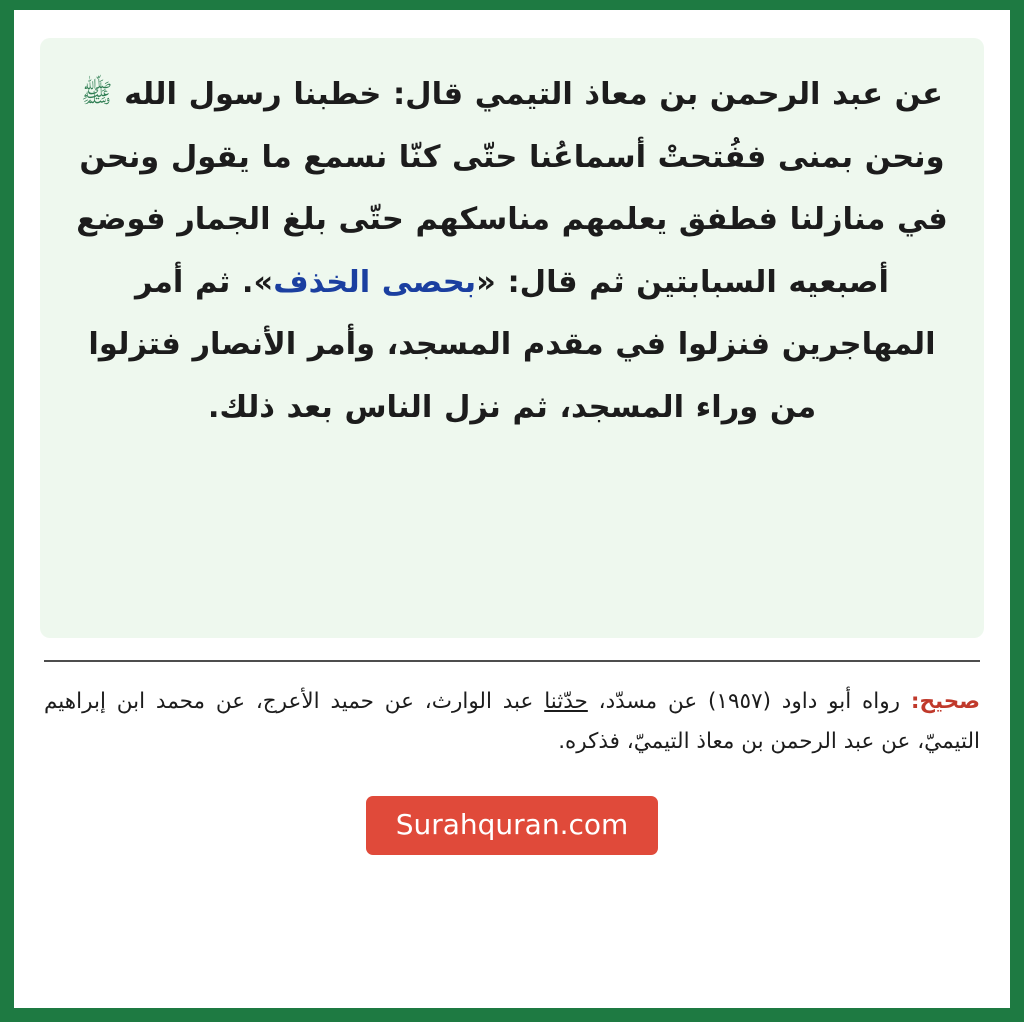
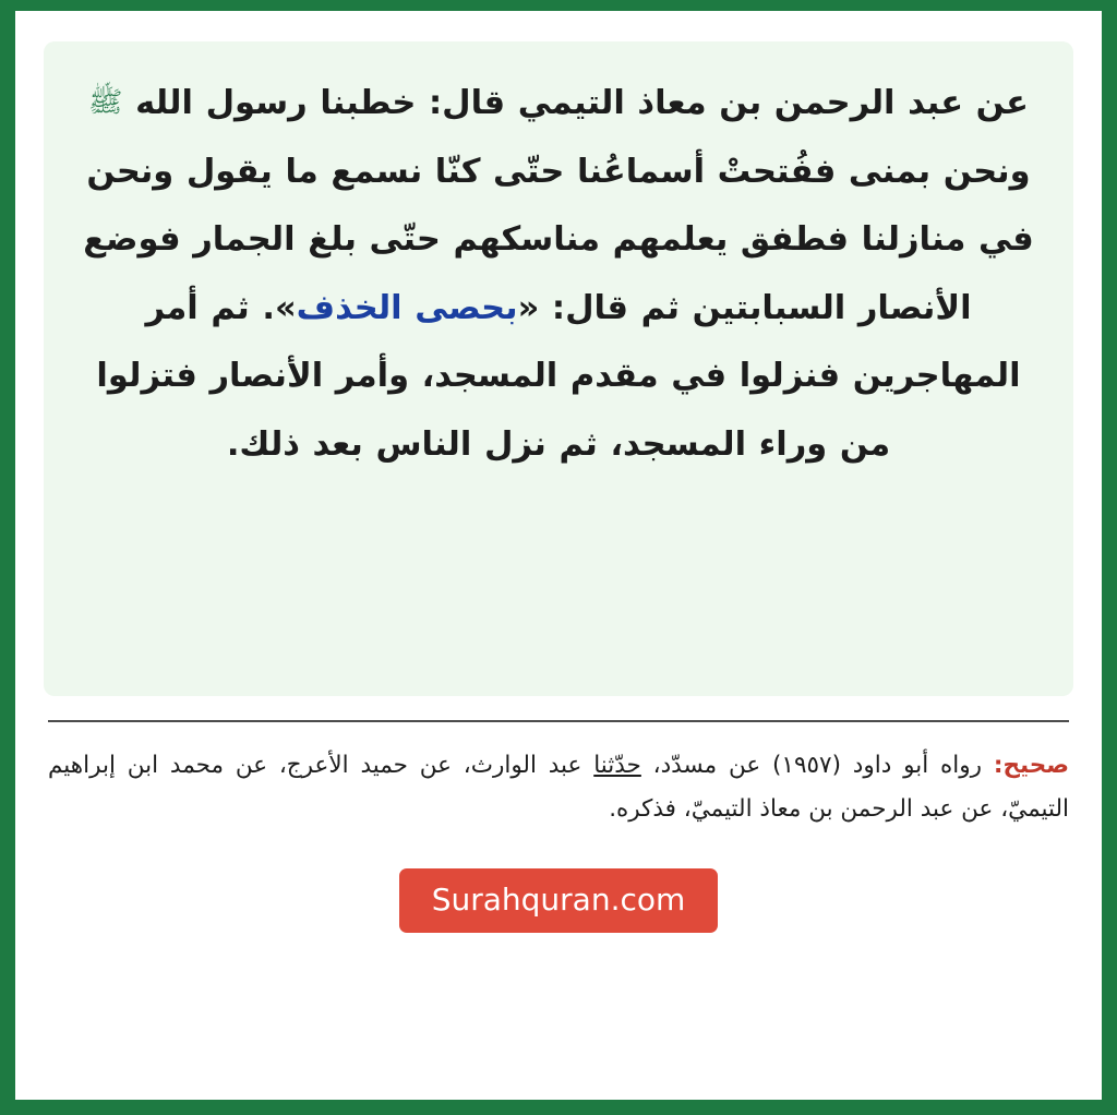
- عن عبد الرحمن بن معاذ التيمي قال: خطبنا رسول الله ﷺ ونحن بمنى ففُتحتْ أسماعُنا حتّى كنّا نسمع ما يقول ونحن في منازلنا فطفق يعلمهم مناسكهم حتّى بلغ الجمار فوضع أصبعيه السبابتين ثم قال: «بحصى الخذف». ثم أمر المهاجرين فنزلوا في مقدم المسجد، وأمر الأنصار فتزلوا من وراء المسجد، ثم نزل الناس بعد ذلك.
+ عن عبد الرحمن بن معاذ التيمي قال: خطبنا رسول الله ﷺ ونحن بمنى ففُتحتْ أسماعُنا حتّى كنّا نسمع ما يقول ونحن في منازلنا فطفق يعلمهم مناسكهم حتّى بلغ الجمار فوضع الأنصار السبابتين ثم قال: «بحصى الخذف». ثم أمر المهاجرين فنزلوا في مقدم المسجد، وأمر الأنصار فتزلوا من وراء المسجد، ثم نزل الناس بعد ذلك.
  صحيح: رواه أبو داود (١٩٥٧) عن مسدّد، حدّثنا عبد الوارث، عن حميد الأعرج، عن محمد ابن إبراهيم التيميّ، عن عبد الرحمن بن معاذ التيميّ، فذكره.
  Surahquran.com
